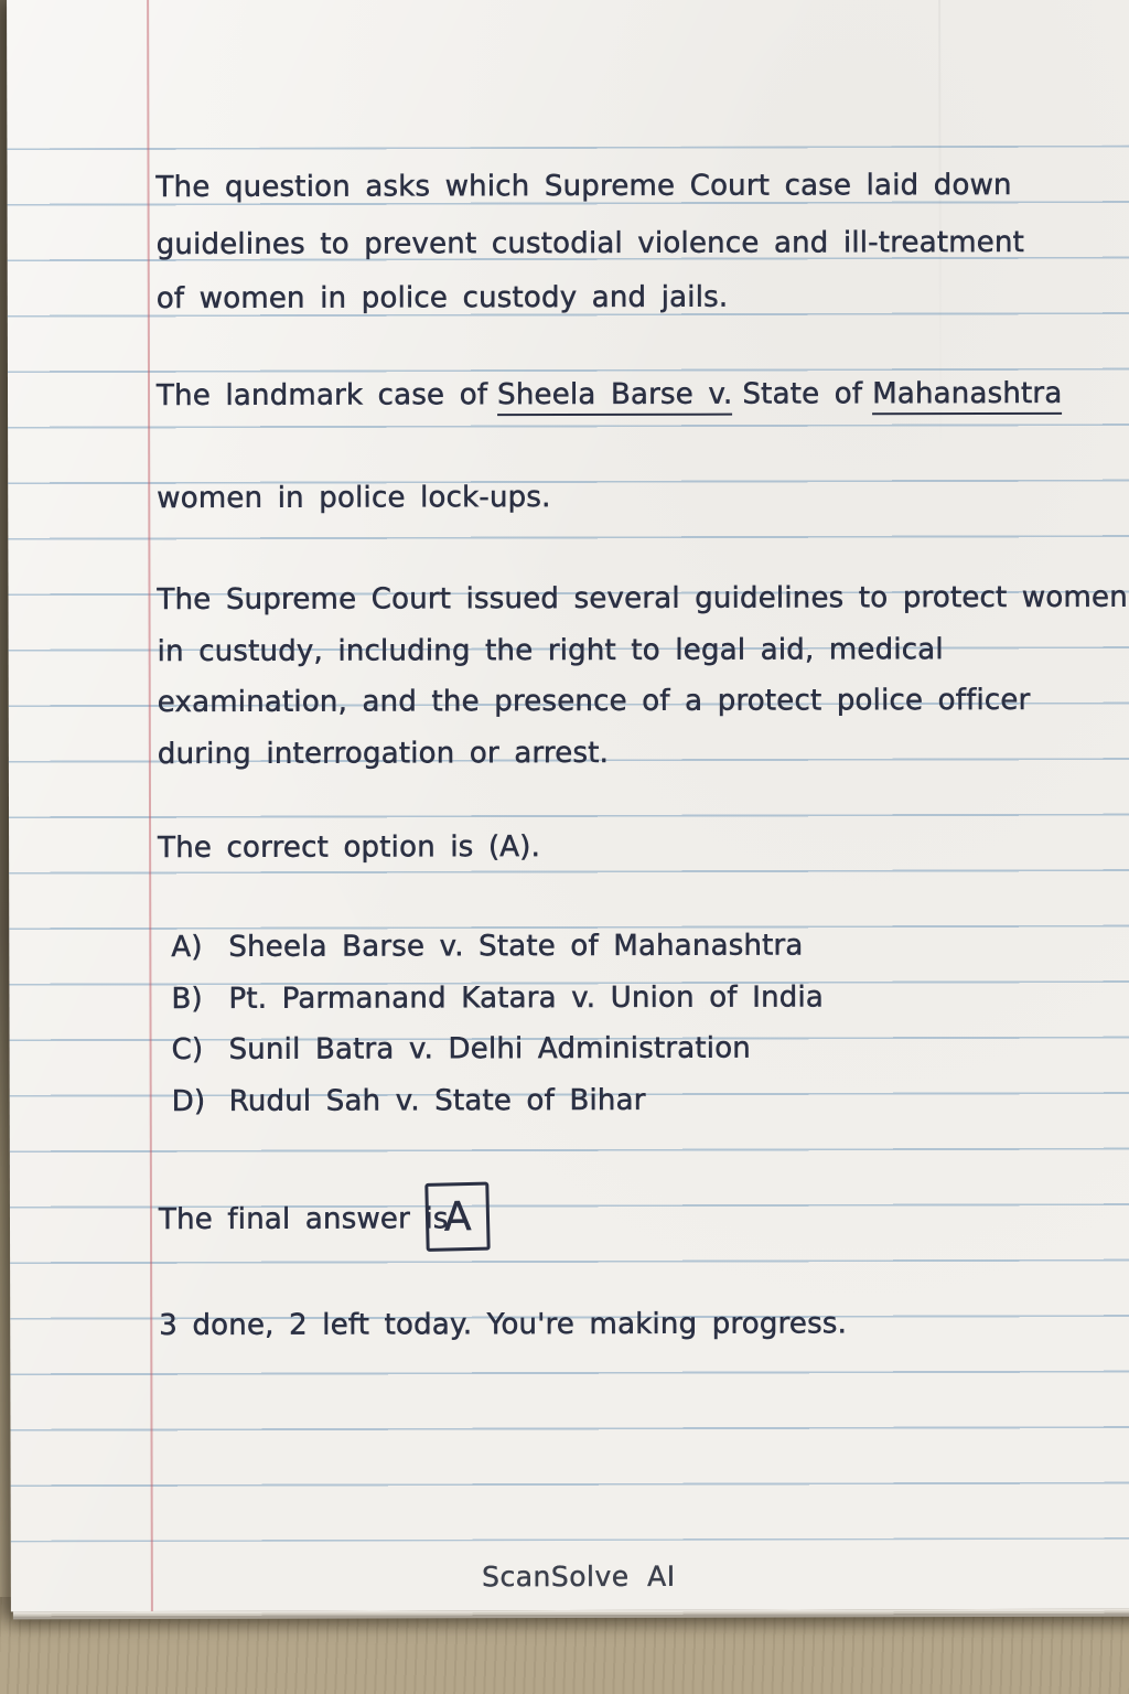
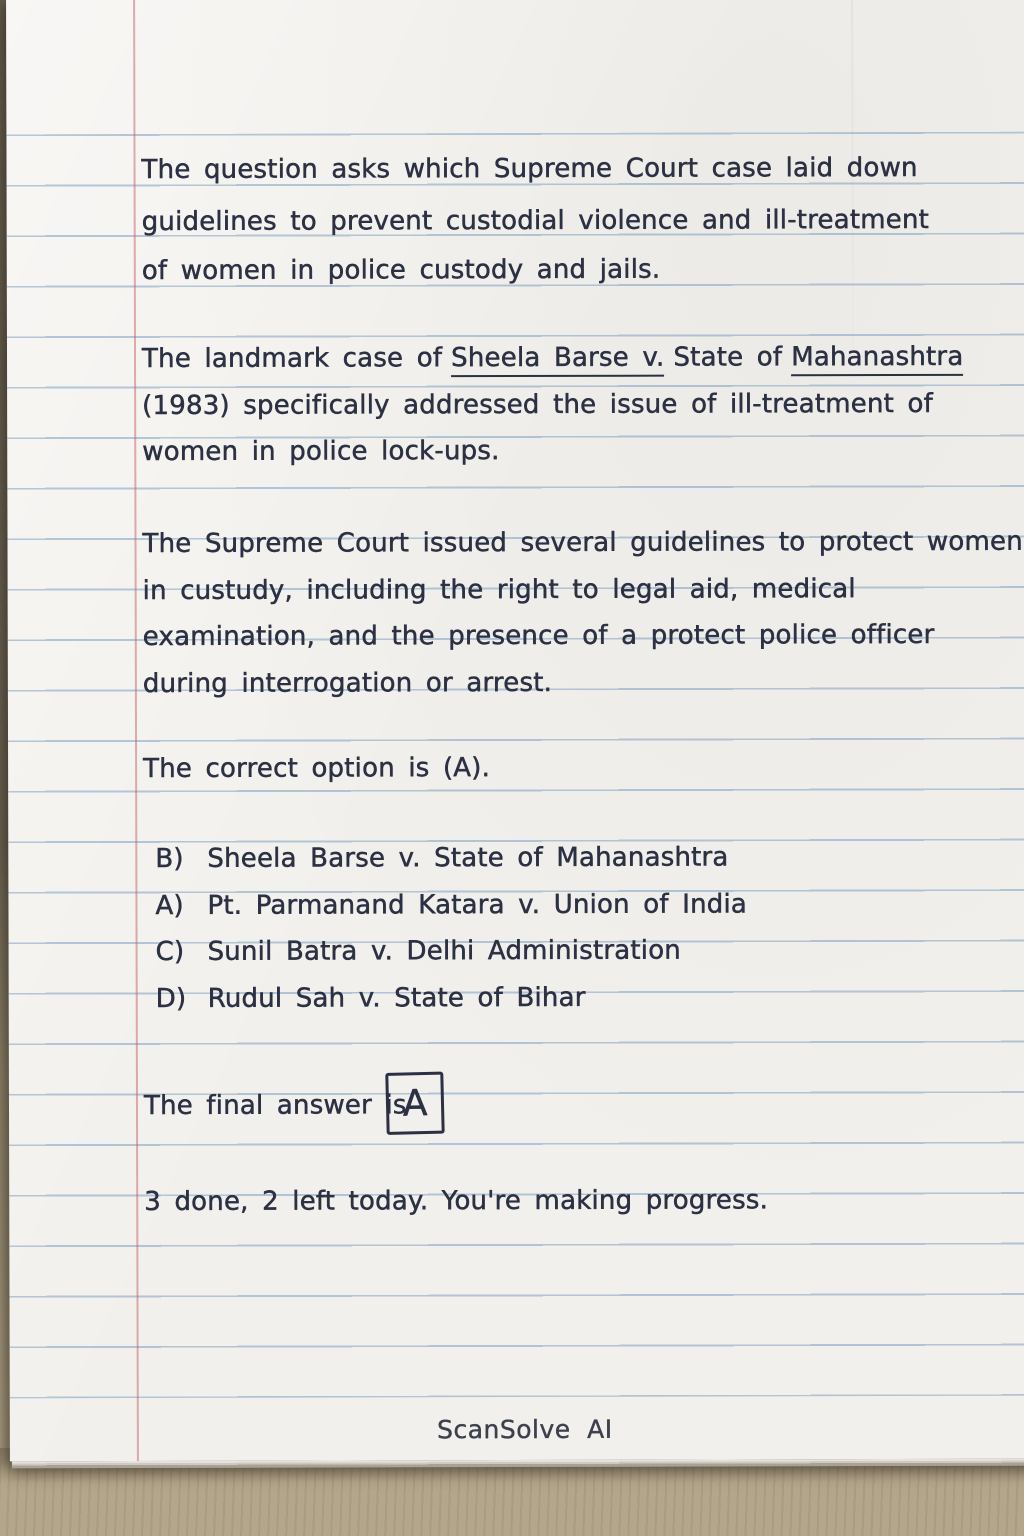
  The question asks which Supreme Court case laid down
  guidelines to prevent custodial violence and ill-treatment
  of women in police custody and jails.
  The landmark case of Sheela Barse v. State of Mahanashtra
+ (1983) specifically addressed the issue of ill-treatment of
  women in police lock-ups.
  The Supreme Court issued several guidelines to protect women
  in custudy, including the right to legal aid, medical
  examination, and the presence of a protect police officer
  during interrogation or arrest.
  The correct option is (A).
- A)
+ B)
  Sheela Barse v. State of Mahanashtra
- B)
+ A)
  Pt. Parmanand Katara v. Union of India
  C)
  Sunil Batra v. Delhi Administration
  D)
  Rudul Sah v. State of Bihar
  The final answer is
  3 done, 2 left today. You're making progress.
  ScanSolve AI
